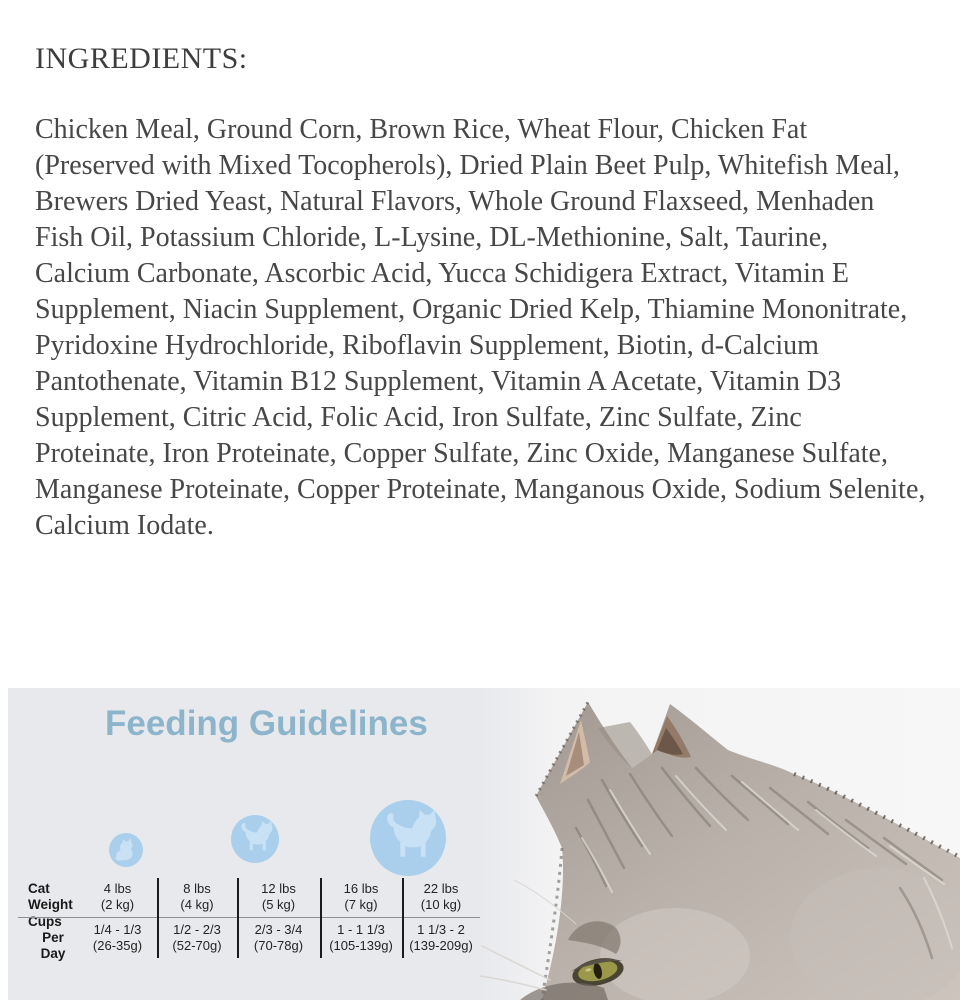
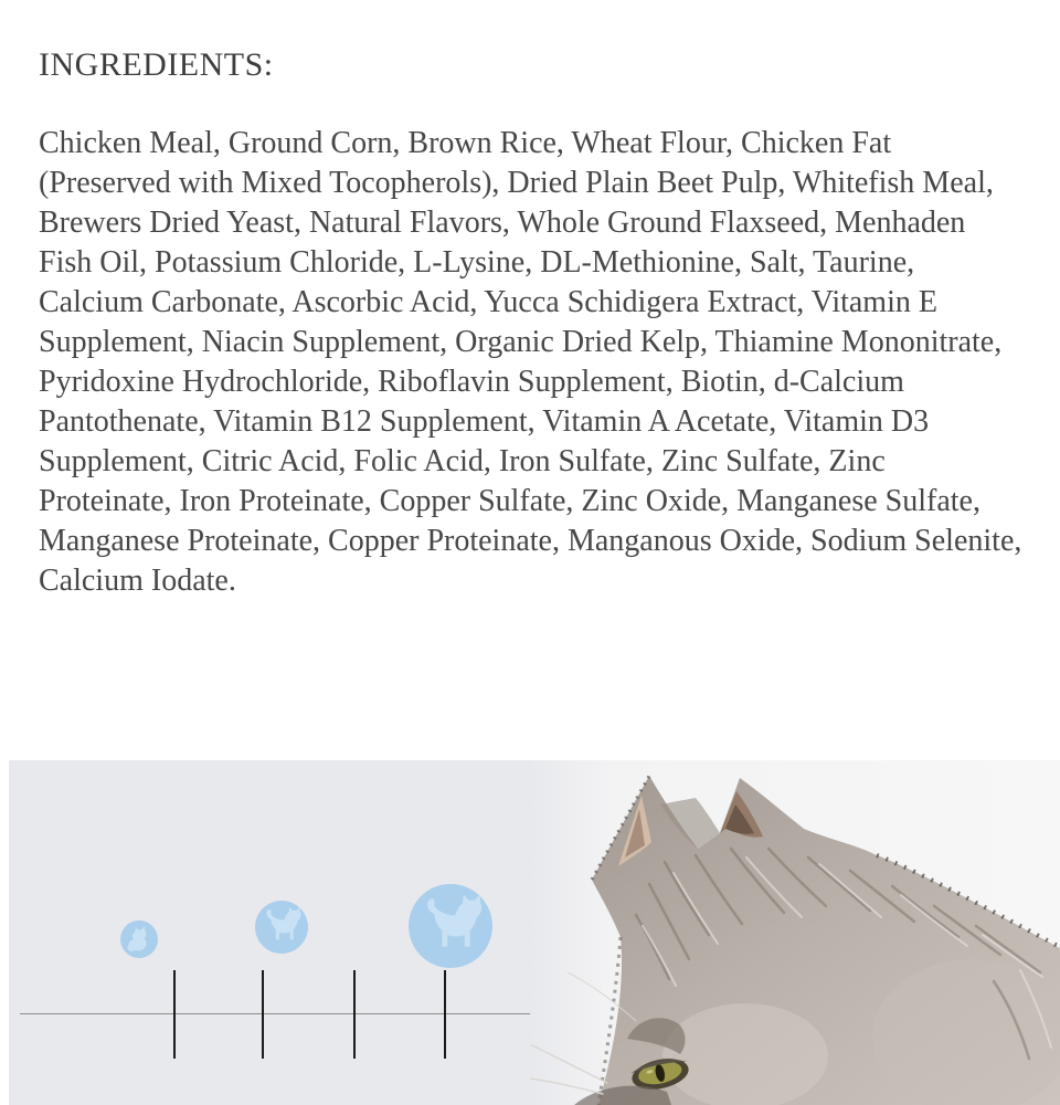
  INGREDIENTS:
  Chicken Meal, Ground Corn, Brown Rice, Wheat Flour, Chicken Fat (Preserved with Mixed Tocopherols), Dried Plain Beet Pulp, Whitefish Meal, Brewers Dried Yeast, Natural Flavors, Whole Ground Flaxseed, Menhaden Fish Oil, Potassium Chloride, L-Lysine, DL-Methionine, Salt, Taurine, Calcium Carbonate, Ascorbic Acid, Yucca Schidigera Extract, Vitamin E Supplement, Niacin Supplement, Organic Dried Kelp, Thiamine Mononitrate, Pyridoxine Hydrochloride, Riboflavin Supplement, Biotin, d-Calcium Pantothenate, Vitamin B12 Supplement, Vitamin A Acetate, Vitamin D3 Supplement, Citric Acid, Folic Acid, Iron Sulfate, Zinc Sulfate, Zinc Proteinate, Iron Proteinate, Copper Sulfate, Zinc Oxide, Manganese Sulfate, Manganese Proteinate, Copper Proteinate, Manganous Oxide, Sodium Selenite, Calcium Iodate.
- Feeding Guidelines
- Cat
- Weight
- 4 lbs
- (2 kg)
- 8 lbs
- (4 kg)
- 12 lbs
- (5 kg)
- 16 lbs
- (7 kg)
- 22 lbs
- (10 kg)
- Cups
- Per Day
- 1/4 - 1/3
- (26-35g)
- 1/2 - 2/3
- (52-70g)
- 2/3 - 3/4
- (70-78g)
- 1 - 1 1/3
- (105-139g)
- 1 1/3 - 2
- (139-209g)
